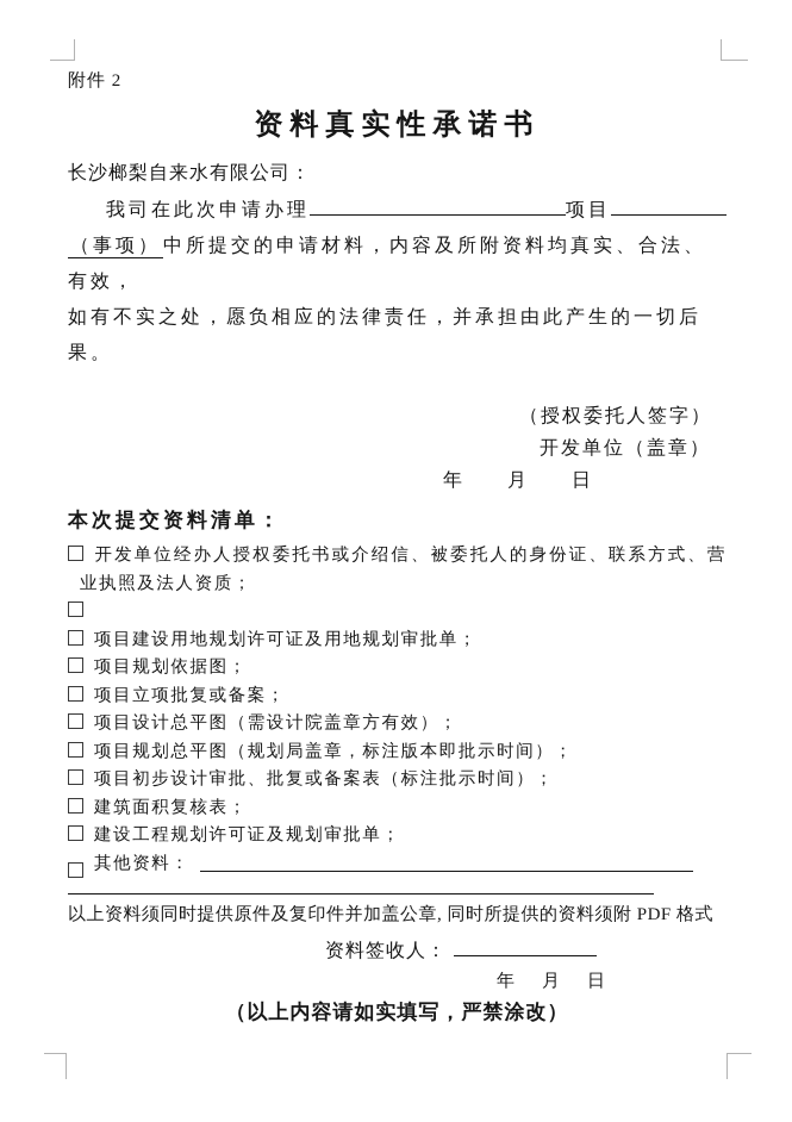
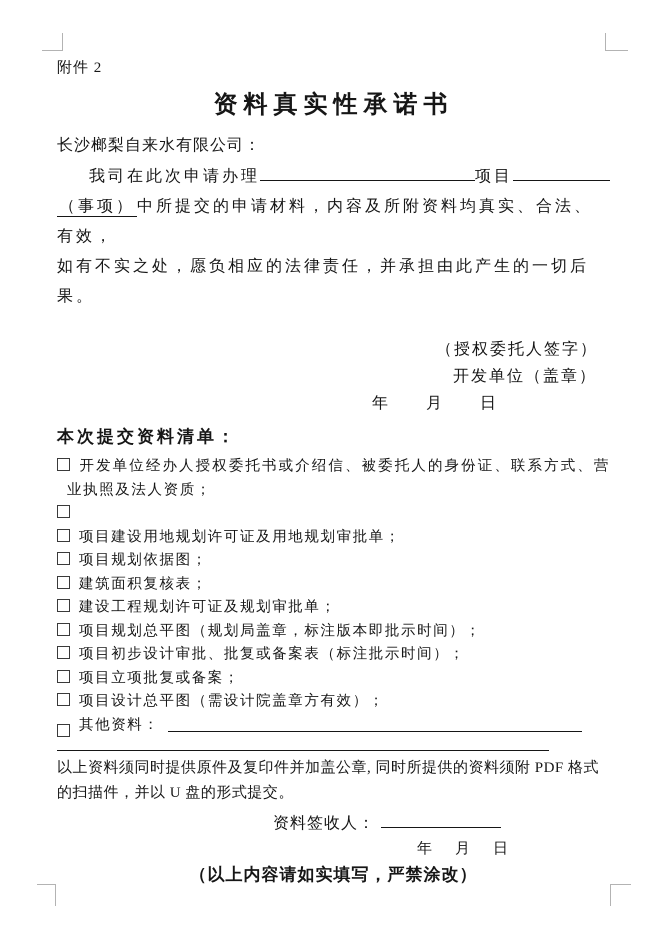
  附件 2
  资料真实性承诺书
  长沙榔梨自来水有限公司：
  我司在此次申请办理 项目
  （事项）中所提交的申请材料，内容及所附资料均真实、合法、有效，
  如有不实之处，愿负相应的法律责任，并承担由此产生的一切后果。
  （授权委托人签字）
  开发单位（盖章）
  年 月 日
  本次提交资料清单：
  开发单位经办人授权委托书或介绍信、被委托人的身份证、联系方式、营业执照及法人资质；
  项目建设用地规划许可证及用地规划审批单；
  项目规划依据图；
- 项目立项批复或备案；
+ 建筑面积复核表；
- 项目设计总平图（需设计院盖章方有效）；
+ 建设工程规划许可证及规划审批单；
  项目规划总平图（规划局盖章，标注版本即批示时间）；
  项目初步设计审批、批复或备案表（标注批示时间）；
- 建筑面积复核表；
+ 项目立项批复或备案；
- 建设工程规划许可证及规划审批单；
+ 项目设计总平图（需设计院盖章方有效）；
  其他资料：
  以上资料须同时提供原件及复印件并加盖公章, 同时所提供的资料须附 PDF 格式
+ 的扫描件，并以 U 盘的形式提交。
  资料签收人：
  年 月 日
  （以上内容请如实填写，严禁涂改）
